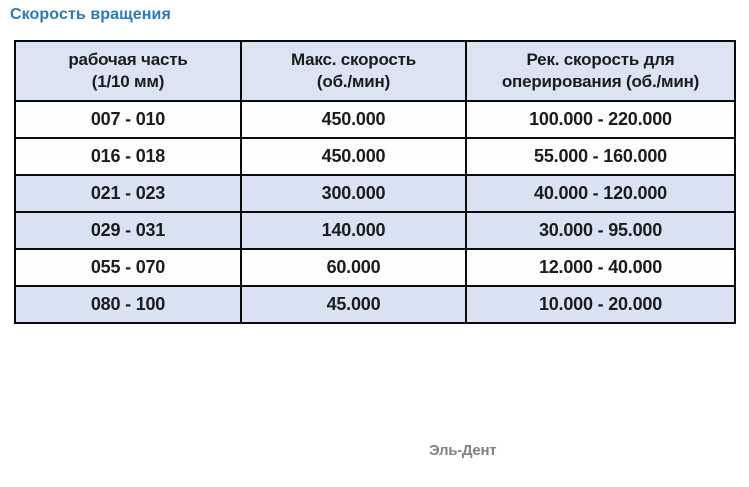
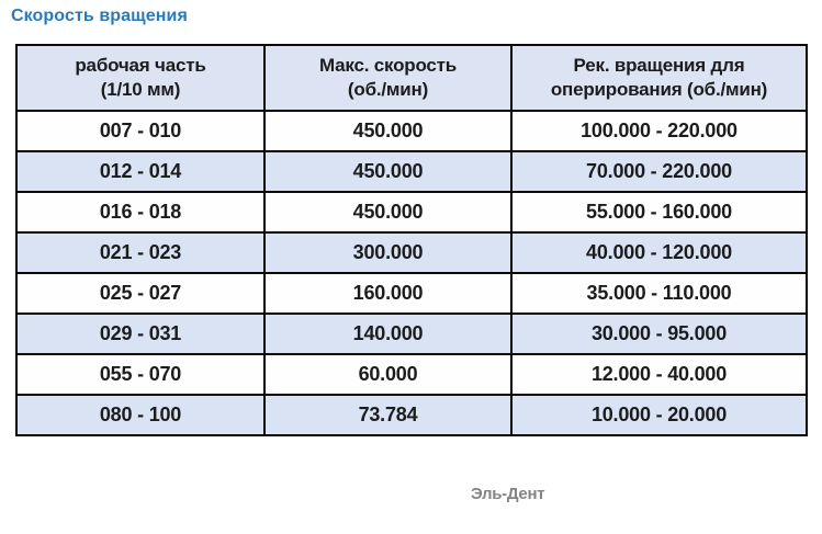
  Скорость вращения
- рабочая часть (1/10 мм)	Макс. скорость (об./мин)	Рек. скорость для оперирования (об./мин)
+ рабочая часть (1/10 мм)	Макс. скорость (об./мин)	Рек. вращения для оперирования (об./мин)
  007 - 010	450.000	100.000 - 220.000
+ 012 - 014	450.000	70.000 - 220.000
  016 - 018	450.000	55.000 - 160.000
  021 - 023	300.000	40.000 - 120.000
+ 025 - 027	160.000	35.000 - 110.000
  029 - 031	140.000	30.000 - 95.000
  055 - 070	60.000	12.000 - 40.000
- 080 - 100	45.000	10.000 - 20.000
+ 080 - 100	73.784	10.000 - 20.000
  Эль-Дент
